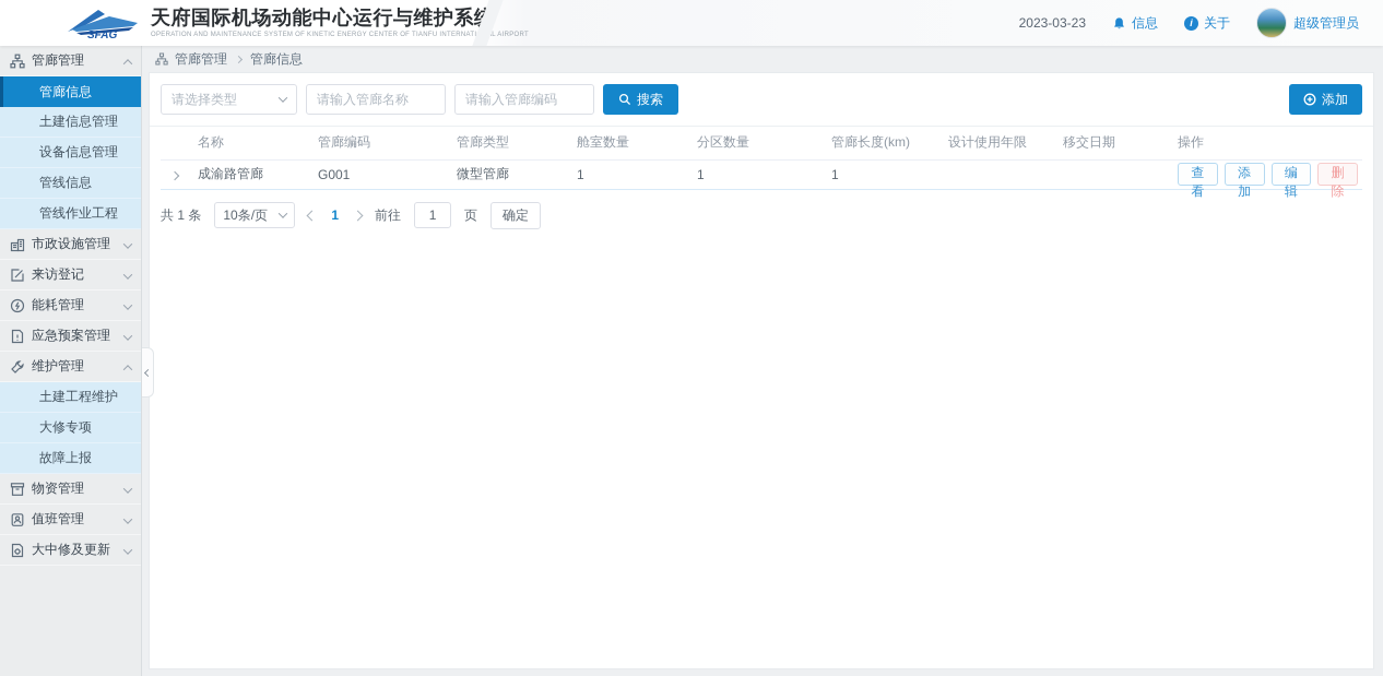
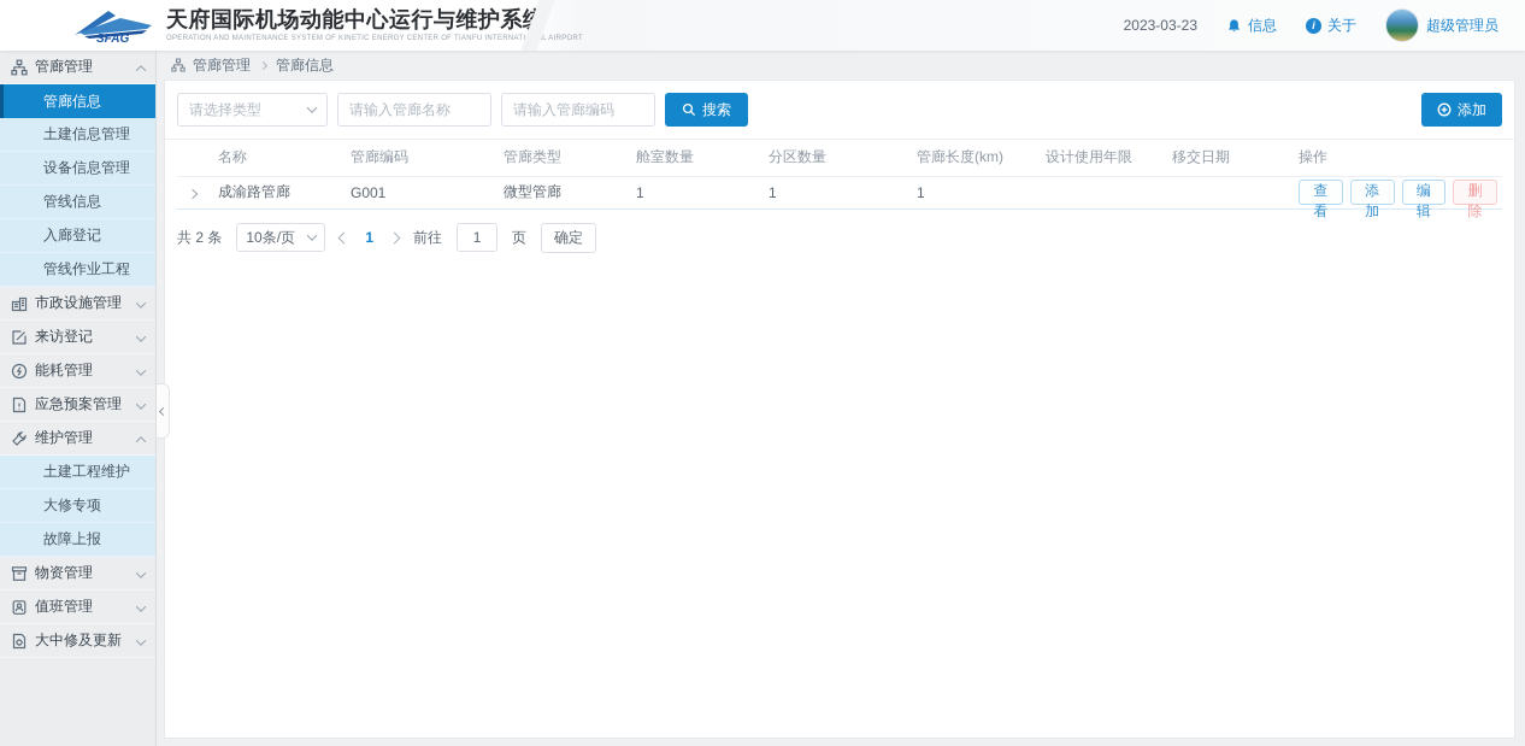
  SFAG
  天府国际机场动能中心运行与维护系
  2023-03-23
  信息
  i
  关于
  超级管理员
  管廊管理
  管廊信息
  土建信息管理
  设备信息管理
  管线信息
+ 入廊登记
  管线作业工程
  市政设施管理
  来访登记
  能耗管理
  应急预案管理
  维护管理
  土建工程维护
  大修专项
  故障上报
  物资管理
  值班管理
  大中修及更新
  管廊管理
  管廊信息
  请选择类型
  请输入管廊名称
  请输入管廊编码
  搜索
  添加
  	名称	管廊编码	管廊类型	舱室数量	分区数量	管廊长度(km)	设计使用年限	移交日期	操作
  	成渝路管廊	G001	微型管廊	1	1	1			查看 添加 编辑 删除
- 共 1 条
+ 共 2 条
  10条/页
  1
  前往
  1
  页
  确定
